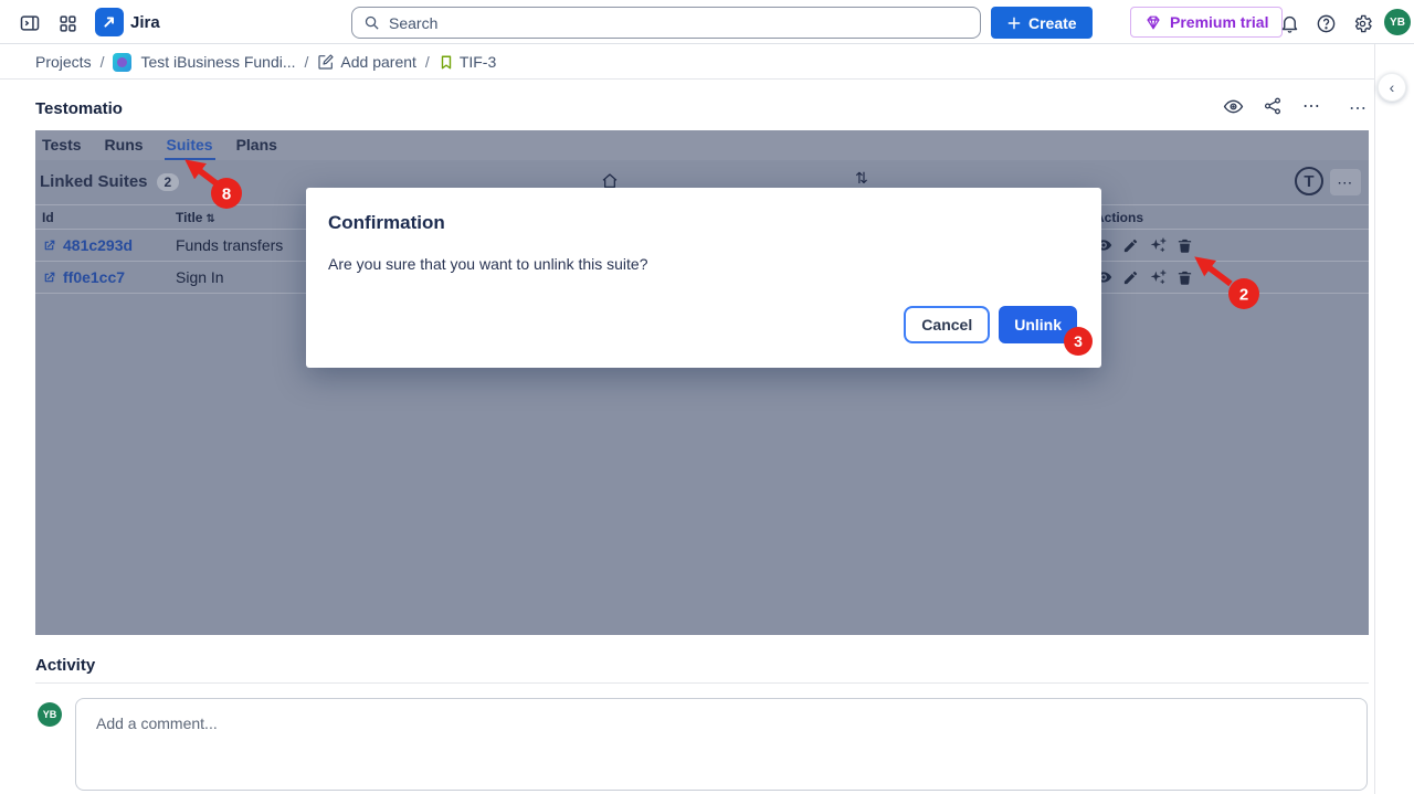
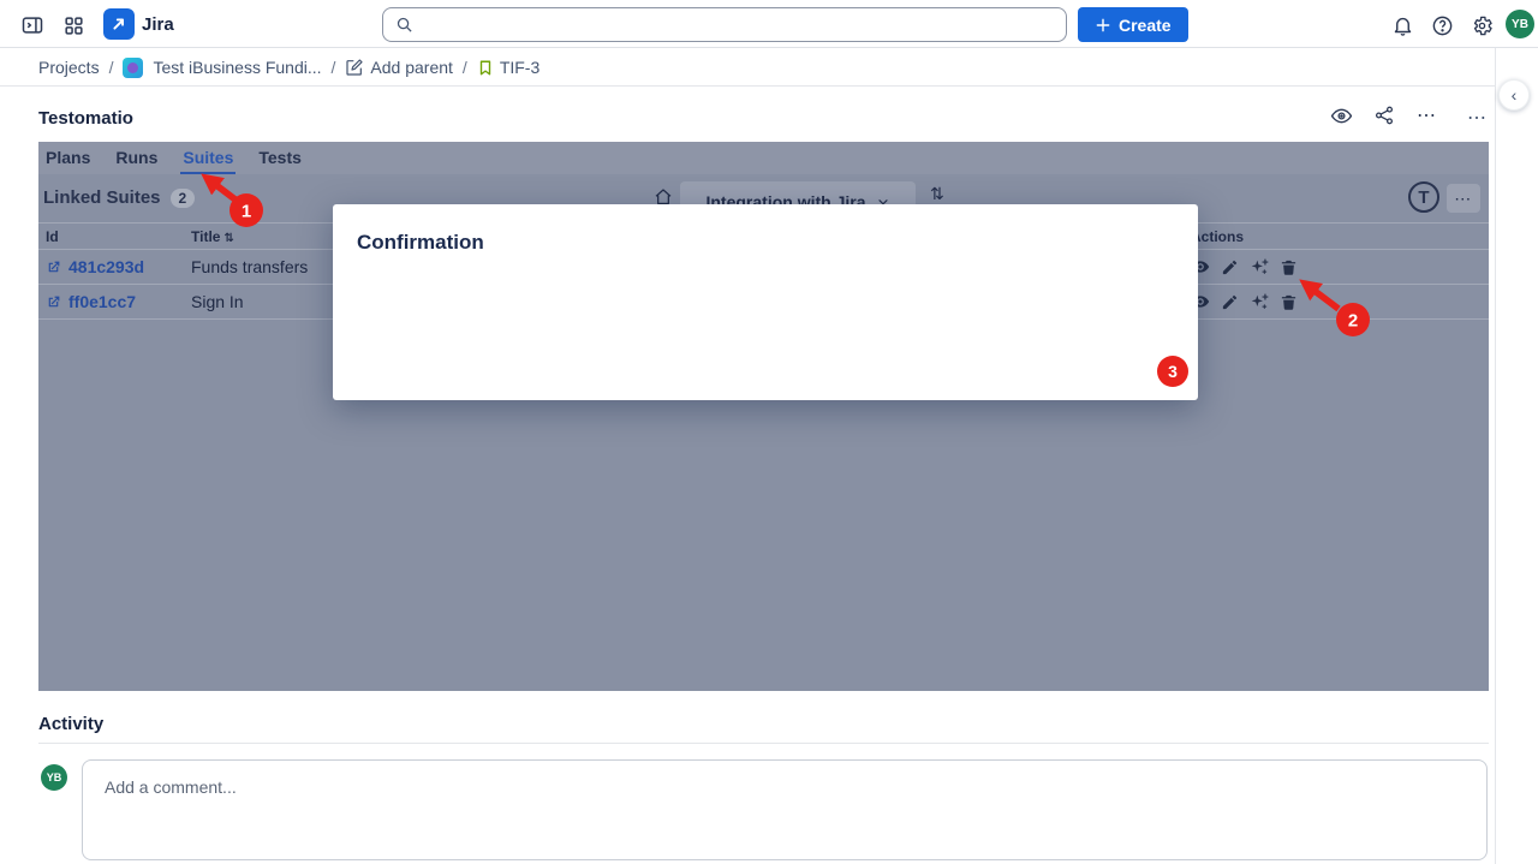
  Jira
- Search
  Create
- Premium trial
  YB
  Projects
  /
  Test iBusiness Fundi...
  /
  Add parent
  /
  TIF-3
  ⋯
  ‹
  Testomatio
  ⋯
- Tests
+ Plans
  Runs
  Suites
- Plans
+ Tests
  Linked Suites
  2
+ Integration with Jira
  ⇅
  T
  ⋯
  Id
  Title ⇅
  ctions
  481c293d
  Funds transfers
  ff0e1cc7
  Sign In
  Confirmation
- Are you sure that you want to unlink this suite?
- Cancel
- Unlink
- 8
+ 1
  2
  3
  Activity
  YB
  Add a comment...
